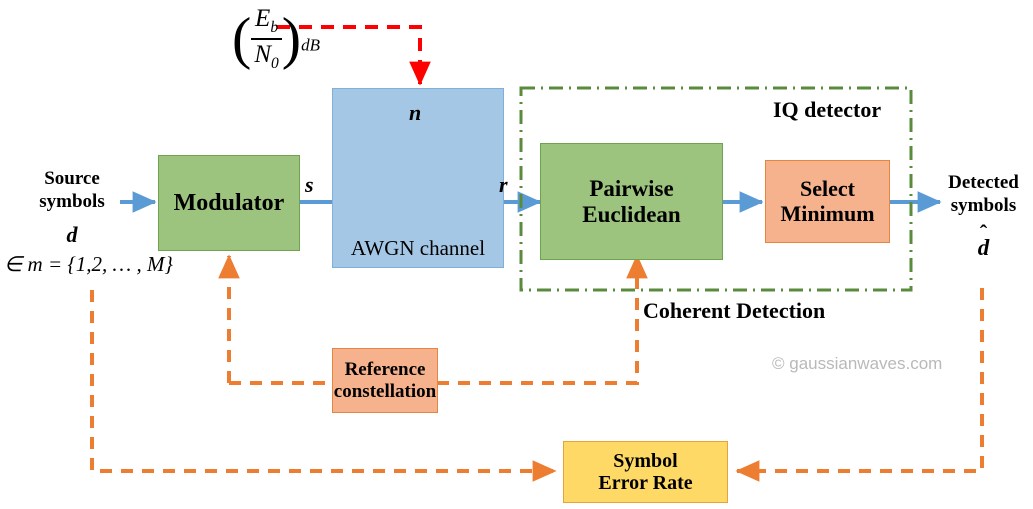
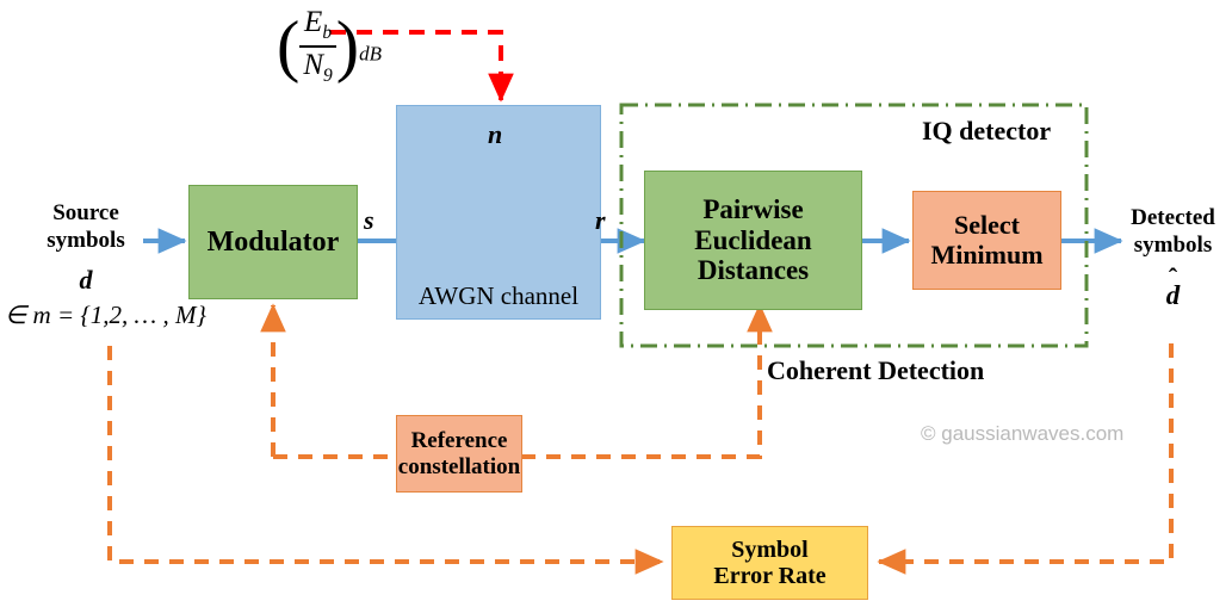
  AWGN channel
  Modulator
  Pairwise
  Euclidean
+ Distances
  Select
  Minimum
  Reference
  constellation
  Symbol
  Error Rate
  (
  Eb
- N0
+ N9
  )dB
  Source
  symbols
  d
  ∈ m = {1,2, … , M}
  s
  r
  n
  IQ detector
  Coherent Detection
  Detected
  symbols
  ˆ
  d
  © gaussianwaves.com
